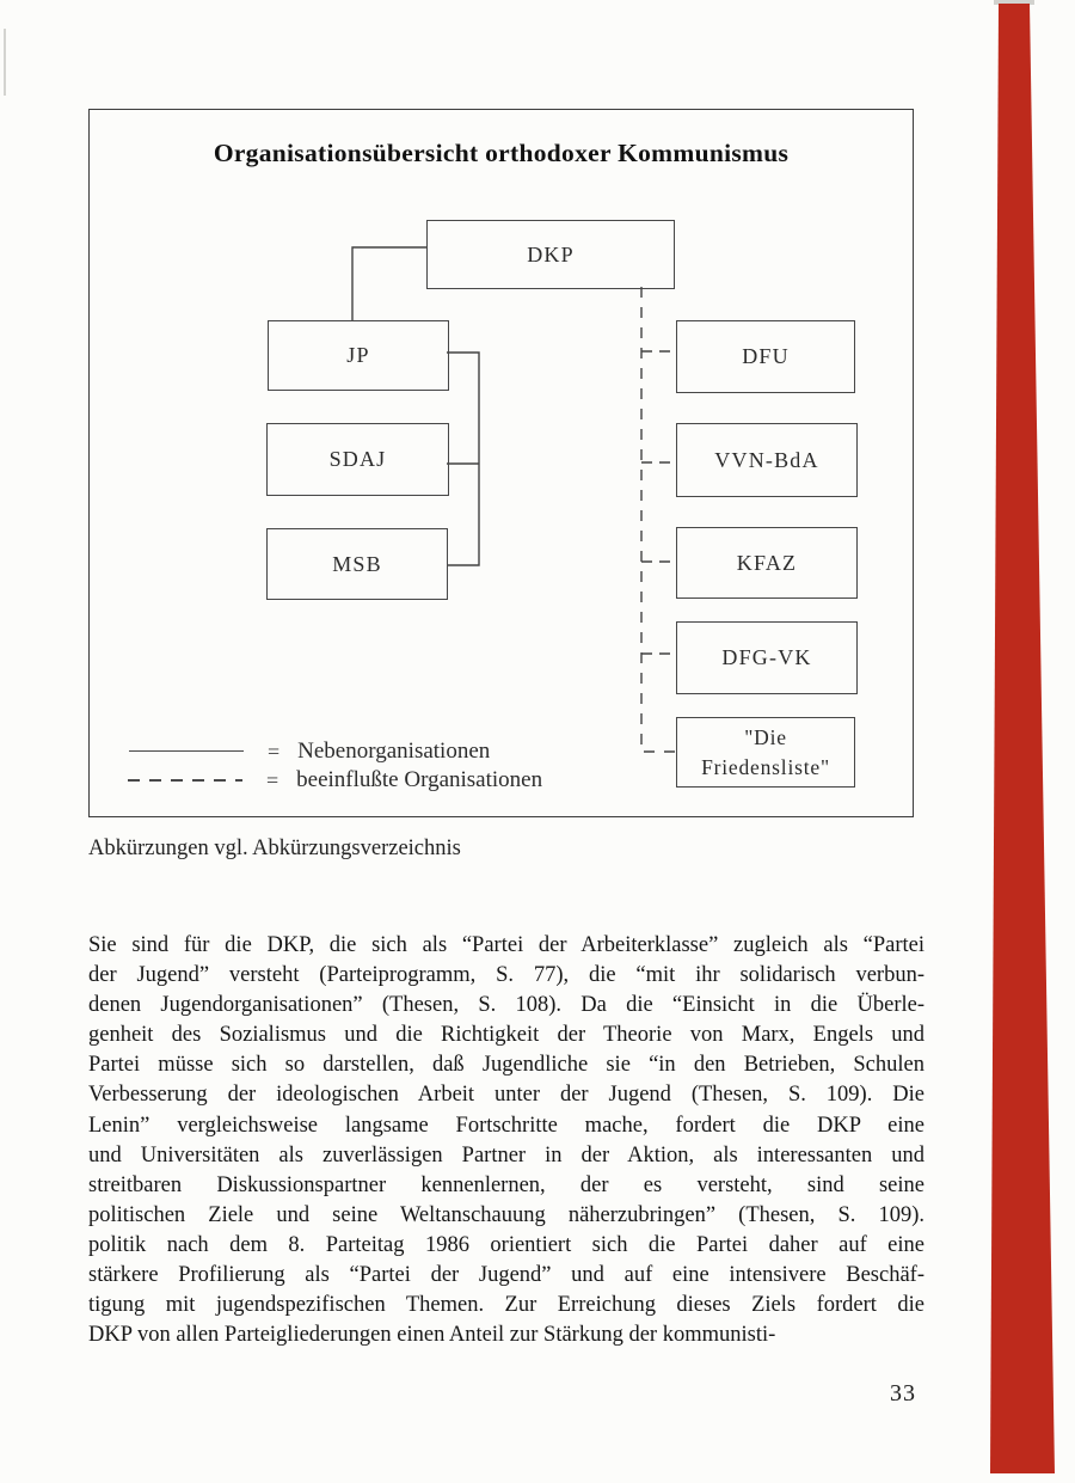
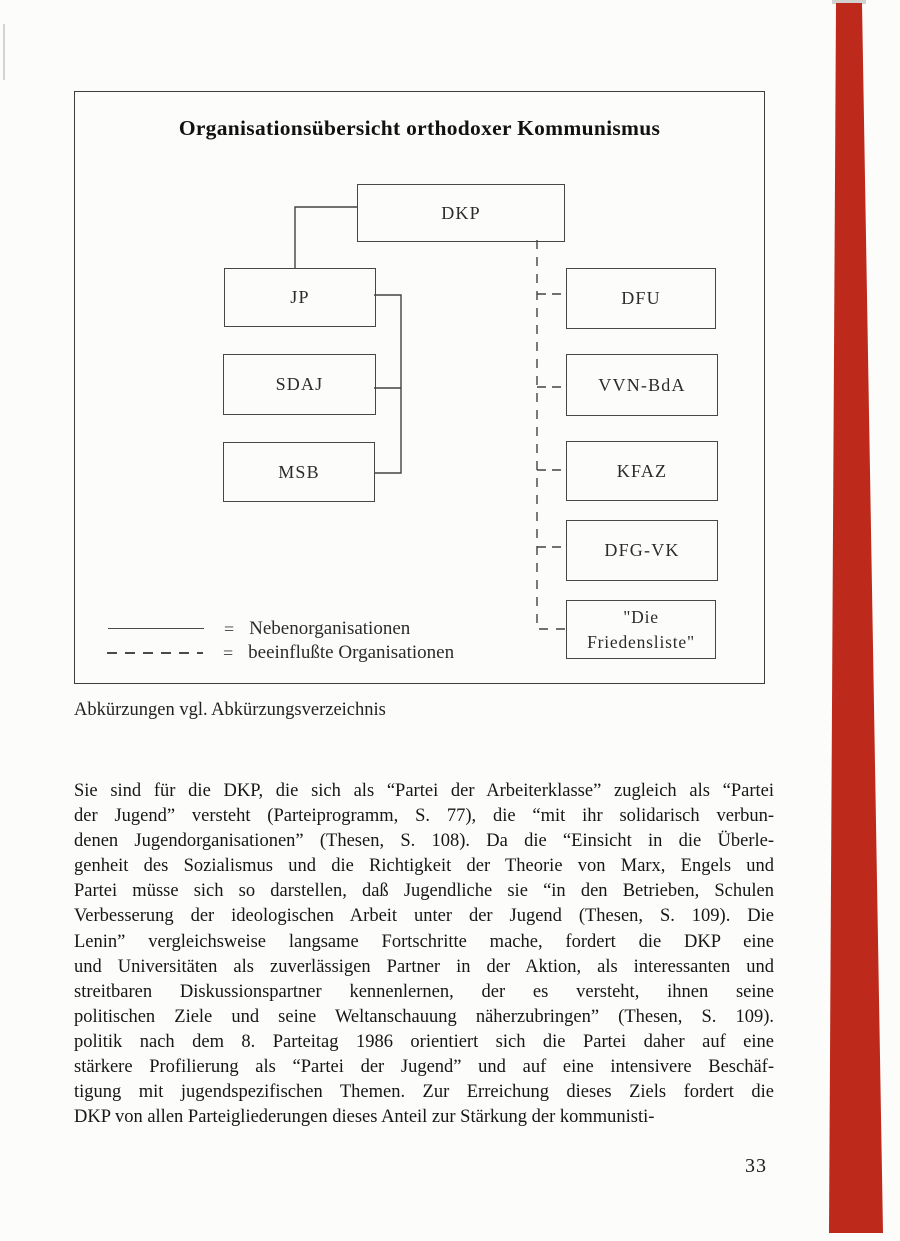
  Organisationsübersicht orthodoxer Kommunismus
  DKP
  JP
  SDAJ
  MSB
  DFU
  VVN-BdA
  KFAZ
  DFG-VK
  "Die
  Friedensliste"
  =
  Nebenorganisationen
  =
  beeinflußte Organisationen
  Abkürzungen vgl. Abkürzungsverzeichnis
  Sie sind für die DKP, die sich als “Partei der Arbeiterklasse” zugleich als “Partei
  der Jugend” versteht (Parteiprogramm, S. 77), die “mit ihr solidarisch verbun-
  denen Jugendorganisationen” (Thesen, S. 108). Da die “Einsicht in die Überle-
  genheit des Sozialismus und die Richtigkeit der Theorie von Marx, Engels und
  Partei müsse sich so darstellen, daß Jugendliche sie “in den Betrieben, Schulen
  Verbesserung der ideologischen Arbeit unter der Jugend (Thesen, S. 109). Die
  Lenin” vergleichsweise langsame Fortschritte mache, fordert die DKP eine
  und Universitäten als zuverlässigen Partner in der Aktion, als interessanten und
- streitbaren Diskussionspartner kennenlernen, der es versteht, sind seine
+ streitbaren Diskussionspartner kennenlernen, der es versteht, ihnen seine
  politischen Ziele und seine Weltanschauung näherzubringen” (Thesen, S. 109).
  politik nach dem 8. Parteitag 1986 orientiert sich die Partei daher auf eine
  stärkere Profilierung als “Partei der Jugend” und auf eine intensivere Beschäf-
  tigung mit jugendspezifischen Themen. Zur Erreichung dieses Ziels fordert die
- DKP von allen Parteigliederungen einen Anteil zur Stärkung der kommunisti-
+ DKP von allen Parteigliederungen dieses Anteil zur Stärkung der kommunisti-
  33
